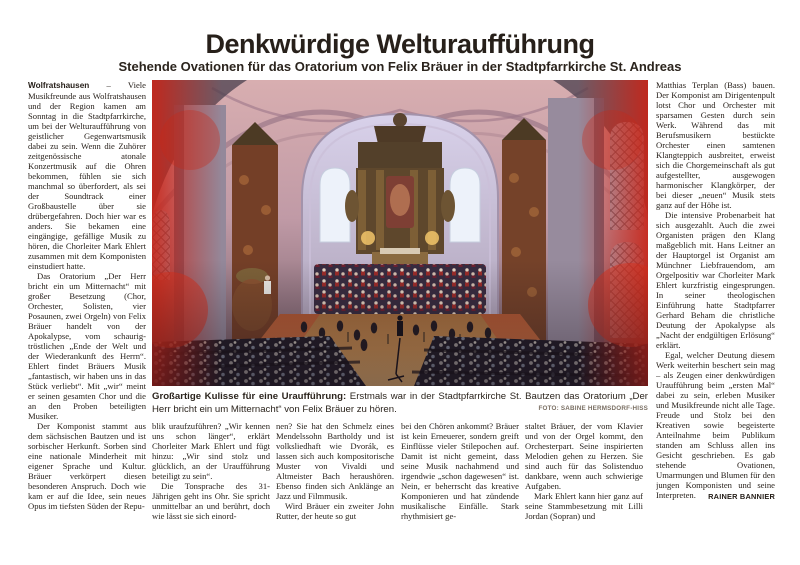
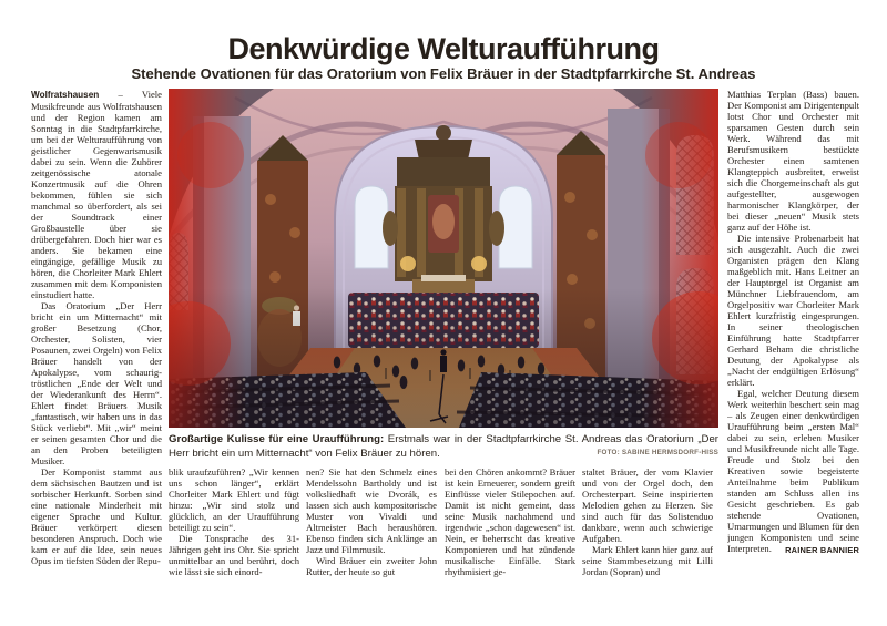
  Denkwürdige Welturaufführung
  Stehende Ovationen für das Oratorium von Felix Bräuer in der Stadtpfarrkirche St. Andreas
  Wolfratshausen – Viele Musikfreunde aus Wolfratshausen und der Region kamen am Sonntag in die Stadtpfarrkirche, um bei der Welturaufführung von geistlicher Gegenwartsmusik dabei zu sein. Wenn die Zuhörer zeitgenössische atonale Konzertmusik auf die Ohren bekommen, fühlen sie sich manchmal so überfordert, als sei der Soundtrack einer Großbaustelle über sie drübergefahren. Doch hier war es anders. Sie bekamen eine eingängige, gefällige Musik zu hören, die Chorleiter Mark Ehlert zusammen mit dem Komponisten einstudiert hatte.
  Das Oratorium „Der Herr bricht ein um Mitternacht“ mit großer Besetzung (Chor, Orchester, Solisten, vier Posaunen, zwei Orgeln) von Felix Bräuer handelt von der Apokalypse, vom schaurig-tröstlichen „Ende der Welt und der Wiederankunft des Herrn“. Ehlert findet Bräuers Musik „fantastisch, wir haben uns in das Stück verliebt“. Mit „wir“ meint er seinen gesamten Chor und die an den Proben beteiligten Musiker.
  Der Komponist stammt aus dem sächsischen Bautzen und ist sorbischer Herkunft. Sorben sind eine nationale Minderheit mit eigener Sprache und Kultur. Bräuer verkörpert diesen besonderen Anspruch. Doch wie kam er auf die Idee, sein neues Opus im tiefsten Süden der Repu-
- Großartige Kulisse für eine Uraufführung: Erstmals war in der Stadtpfarrkirche St. Bautzen das Oratorium „Der Herr bricht ein um Mitternacht“ von Felix Bräuer zu hören.
+ Großartige Kulisse für eine Uraufführung: Erstmals war in der Stadtpfarrkirche St. Andreas das Oratorium „Der Herr bricht ein um Mitternacht“ von Felix Bräuer zu hören.
  blik uraufzuführen? „Wir kennen uns schon länger“, erklärt Chorleiter Mark Ehlert und fügt hinzu: „Wir sind stolz und glücklich, an der Uraufführung beteiligt zu sein“.
  Die Tonsprache des 31-Jährigen geht ins Ohr. Sie spricht unmittelbar an und berührt, doch wie lässt sie sich einord-
  nen? Sie hat den Schmelz eines Mendelssohn Bartholdy und ist volksliedhaft wie Dvorák, es lassen sich auch kompositorische Muster von Vivaldi und Altmeister Bach heraushören. Ebenso finden sich Anklänge an Jazz und Filmmusik.
  Wird Bräuer ein zweiter John Rutter, der heute so gut
  bei den Chören ankommt? Bräuer ist kein Erneuerer, sondern greift Einflüsse vieler Stilepochen auf. Damit ist nicht gemeint, dass seine Musik nachahmend und irgendwie „schon dagewesen“ ist. Nein, er beherrscht das kreative Komponieren und hat zündende musikalische Einfälle. Stark rhythmisiert ge-
- staltet Bräuer, der vom Klavier und von der Orgel kommt, den Orchesterpart. Seine inspirierten Melodien gehen zu Herzen. Sie sind auch für das Solistenduo dankbare, wenn auch schwierige Aufgaben.
+ staltet Bräuer, der vom Klavier und von der Orgel doch, den Orchesterpart. Seine inspirierten Melodien gehen zu Herzen. Sie sind auch für das Solistenduo dankbare, wenn auch schwierige Aufgaben.
  Mark Ehlert kann hier ganz auf seine Stammbesetzung mit Lilli Jordan (Sopran) und
  Matthias Terplan (Bass) bauen. Der Komponist am Dirigentenpult lotst Chor und Orchester mit sparsamen Gesten durch sein Werk. Während das mit Berufsmusikern bestückte Orchester einen samtenen Klangteppich ausbreitet, erweist sich die Chorgemeinschaft als gut aufgestellter, ausgewogen harmonischer Klangkörper, der bei dieser „neuen“ Musik stets ganz auf der Höhe ist.
  Die intensive Probenarbeit hat sich ausgezahlt. Auch die zwei Organisten prägen den Klang maßgeblich mit. Hans Leitner an der Hauptorgel ist Organist am Münchner Liebfrauendom, am Orgelpositiv war Chorleiter Mark Ehlert kurzfristig eingesprungen. In seiner theologischen Einführung hatte Stadtpfarrer Gerhard Beham die christliche Deutung der Apokalypse als „Nacht der endgültigen Erlösung“ erklärt.
  Egal, welcher Deutung diesem Werk weiterhin beschert sein mag – als Zeugen einer denkwürdigen Uraufführung beim „ersten Mal“ dabei zu sein, erleben Musiker und Musikfreunde nicht alle Tage. Freude und Stolz bei den Kreativen sowie begeisterte Anteilnahme beim Publikum standen am Schluss allen ins Gesicht geschrieben. Es gab stehende Ovationen, Umarmungen und Blumen für den jungen Komponisten und seine Interpreten.
  RAINER BANNIER
